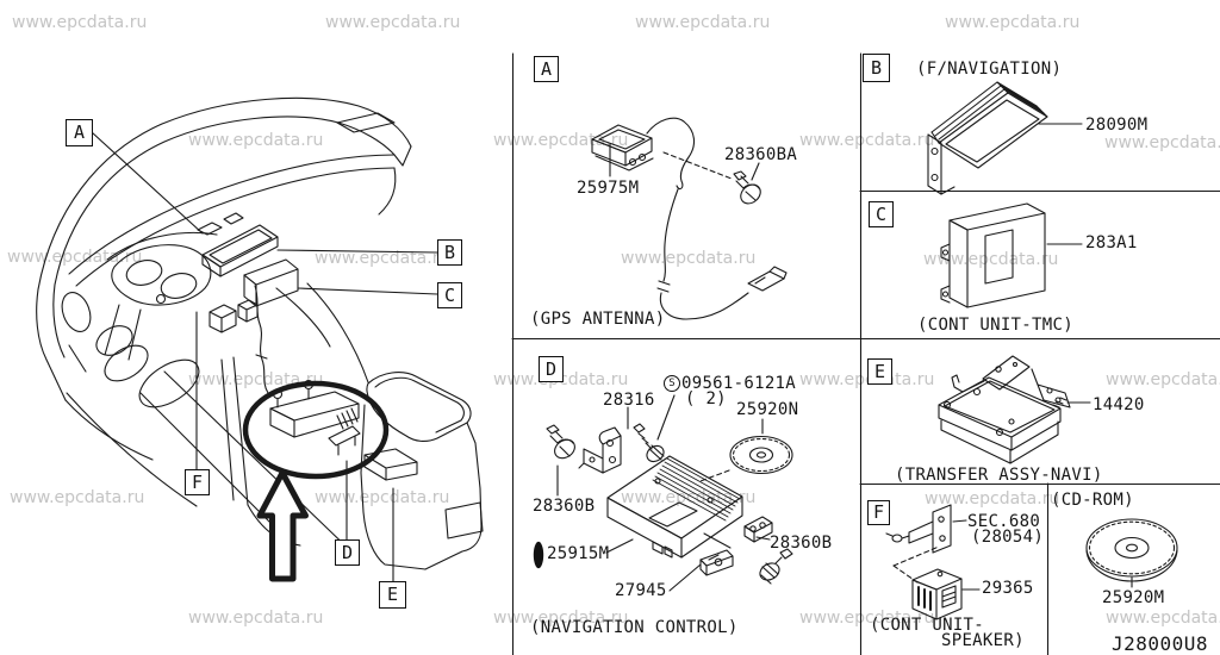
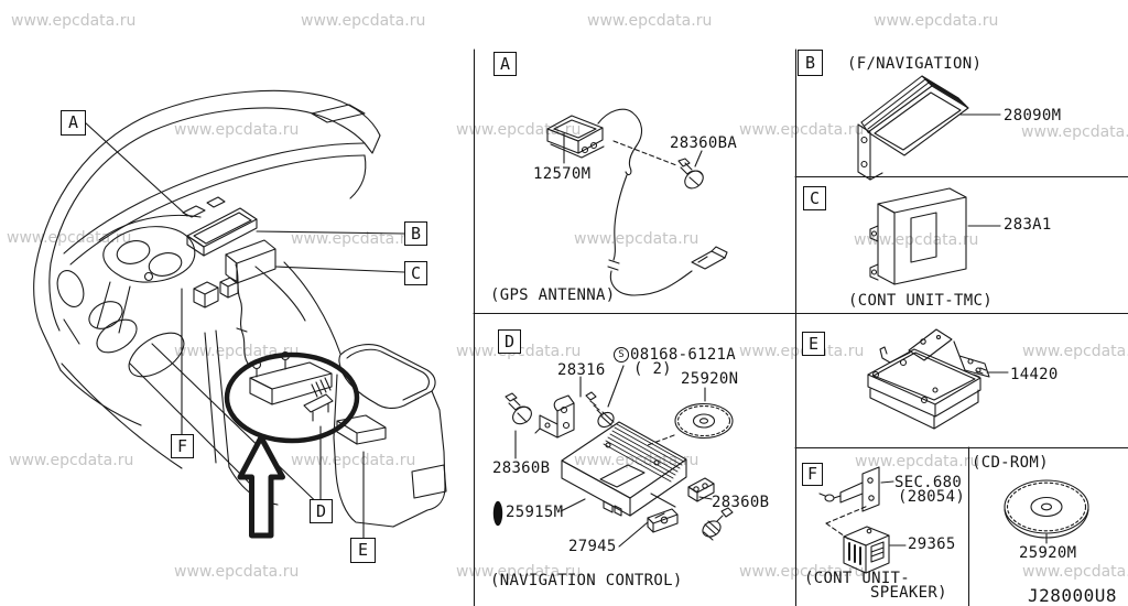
  www.epcdata.ru
  www.epcdata.ru
  www.epcdata.ru
  www.epcdata.ru
  www.epcdata.ru
  www.epcdaa.ru
  www.epcdata.ru
  www.epcdata.
  www.epcdat.ru
  www.epcdata.r
  www.epcdata.ru
  www.epcdata.u
  www.epcdata.u
  www.data.ru
  www.epta.ru
  www.epcdata
  www.epcdata.ru
  www.epcdata.ru
  www.epcd.u
  www.epcdata.ru
  www.epcdata.ru
  www.epcdata.ru
  www.epcdata.ru
  www.epcdata
  A
  B
  C
  F
  D
  E
  A
  B
  C
  D
  E
  F
- 25975M
+ 12570M
  28360BA
  (GPS ANTENNA)
  (F/NAVIGATION)
  28090M
  283A1
  (CONT UNIT-TMC)
  28316
  S
- 09561-6121A
+ 08168-6121A
  ( 2)
  25920N
  28360B
  25915M
  27945
  28360B
  (NAVIGATION CONTROL)
  14420
- (TRANSFER ASSY-NAVI)
  SEC.680
  (28054)
  29365
  (CONT UNIT-
  SPEAKER)
  (CD-ROM)
  25920M
  J28000U8
